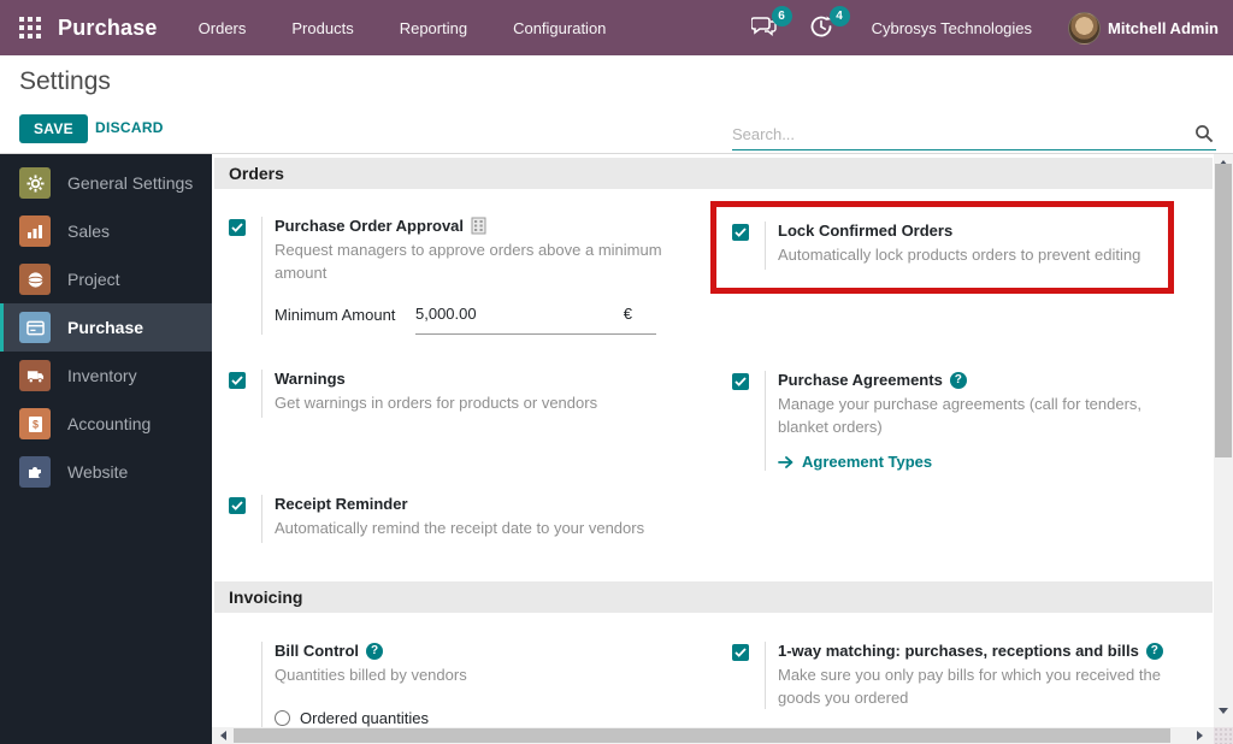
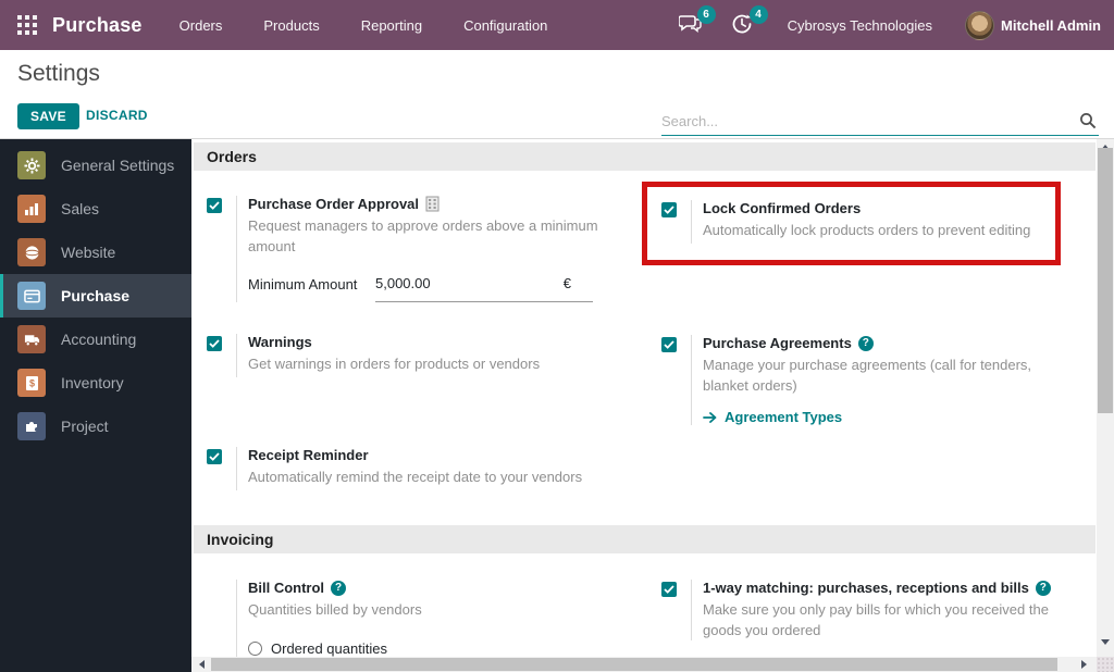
  Purchase
  Orders
  Products
  Reporting
  Configuration
  6
  4
  Cybrosys Technologies
  Mitchell Admin
  Settings
  SAVE
  DISCARD
  Search...
  General Settings
  Sales
- Project
+ Website
  Purchase
- Inventory
+ Accounting
  $
- Accounting
+ Inventory
- Website
+ Project
  Orders
  Purchase Order Approval
  Request managers to approve orders above a minimum amount
  Minimum Amount
  5,000.00
  €
  Lock Confirmed Orders
  Automatically lock products orders to prevent editing
  Warnings
  Get warnings in orders for products or vendors
  Purchase Agreements
  ?
  Manage your purchase agreements (call for tenders, blanket orders)
  Agreement Types
  Receipt Reminder
  Automatically remind the receipt date to your vendors
  Invoicing
  Bill Control
  ?
  Quantities billed by vendors
  Ordered quantities
  1-way matching: purchases, receptions and bills
  ?
  Make sure you only pay bills for which you received the goods you ordered
